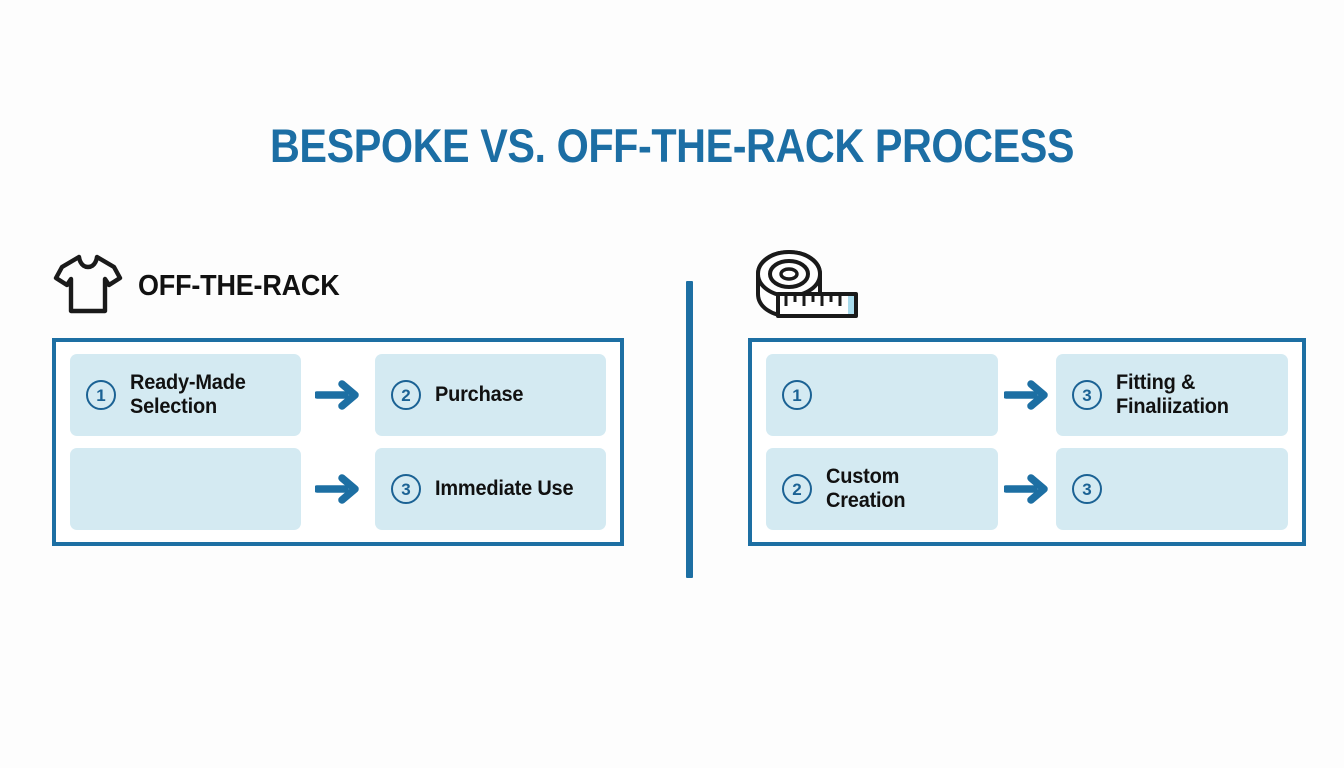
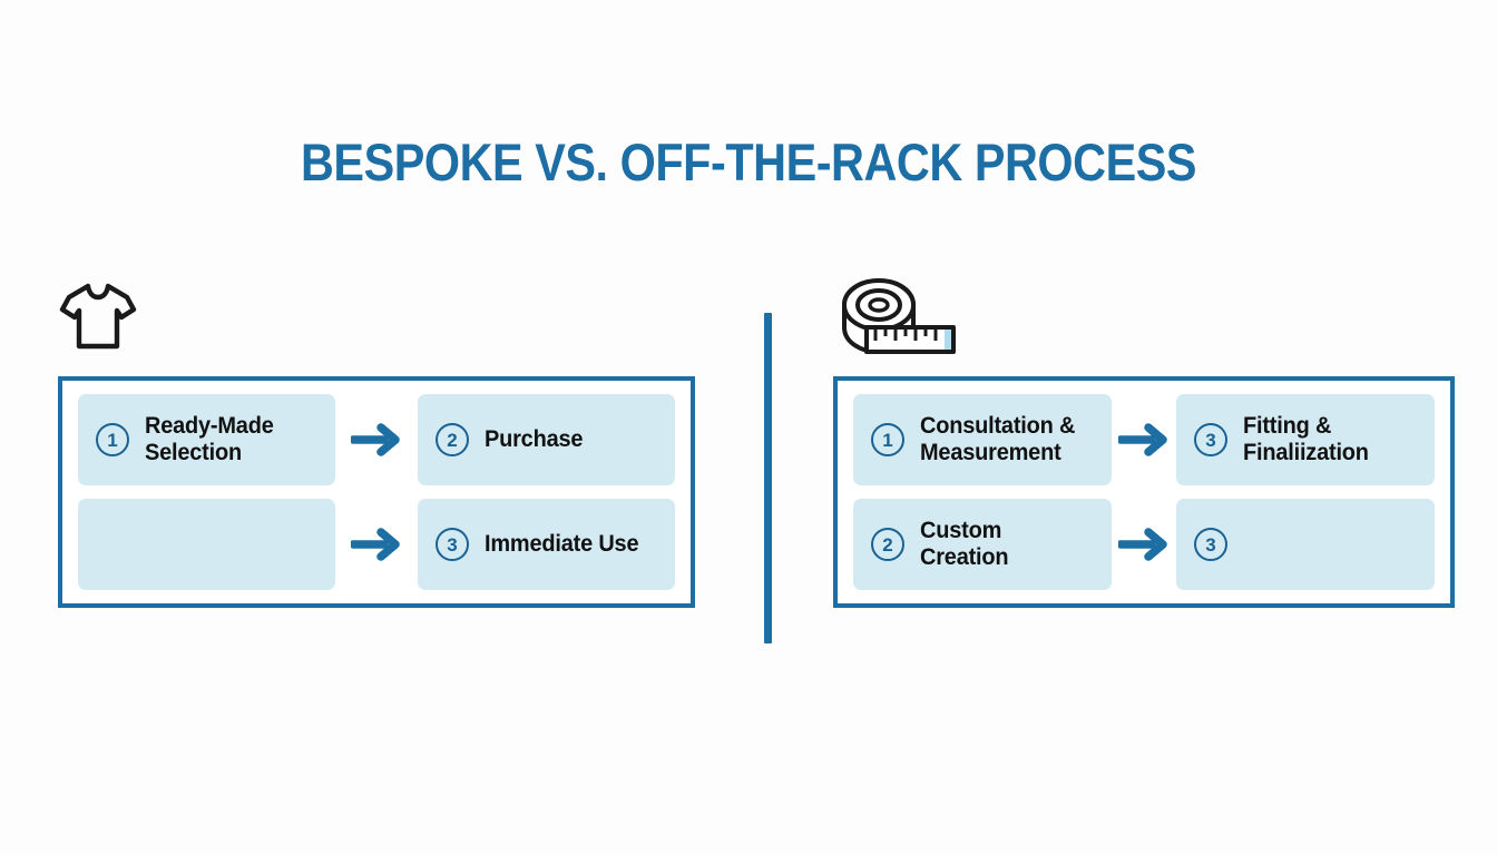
  BESPOKE VS. OFF-THE-RACK PROCESS
- OFF-THE-RACK
  1
  Ready-Made
  Selection
  2
  Purchase
  3
  Immediate Use
  1
+ Consultation &
+ Measurement
  3
  Fitting &
  Finaliization
  2
  Custom Creation
  3
